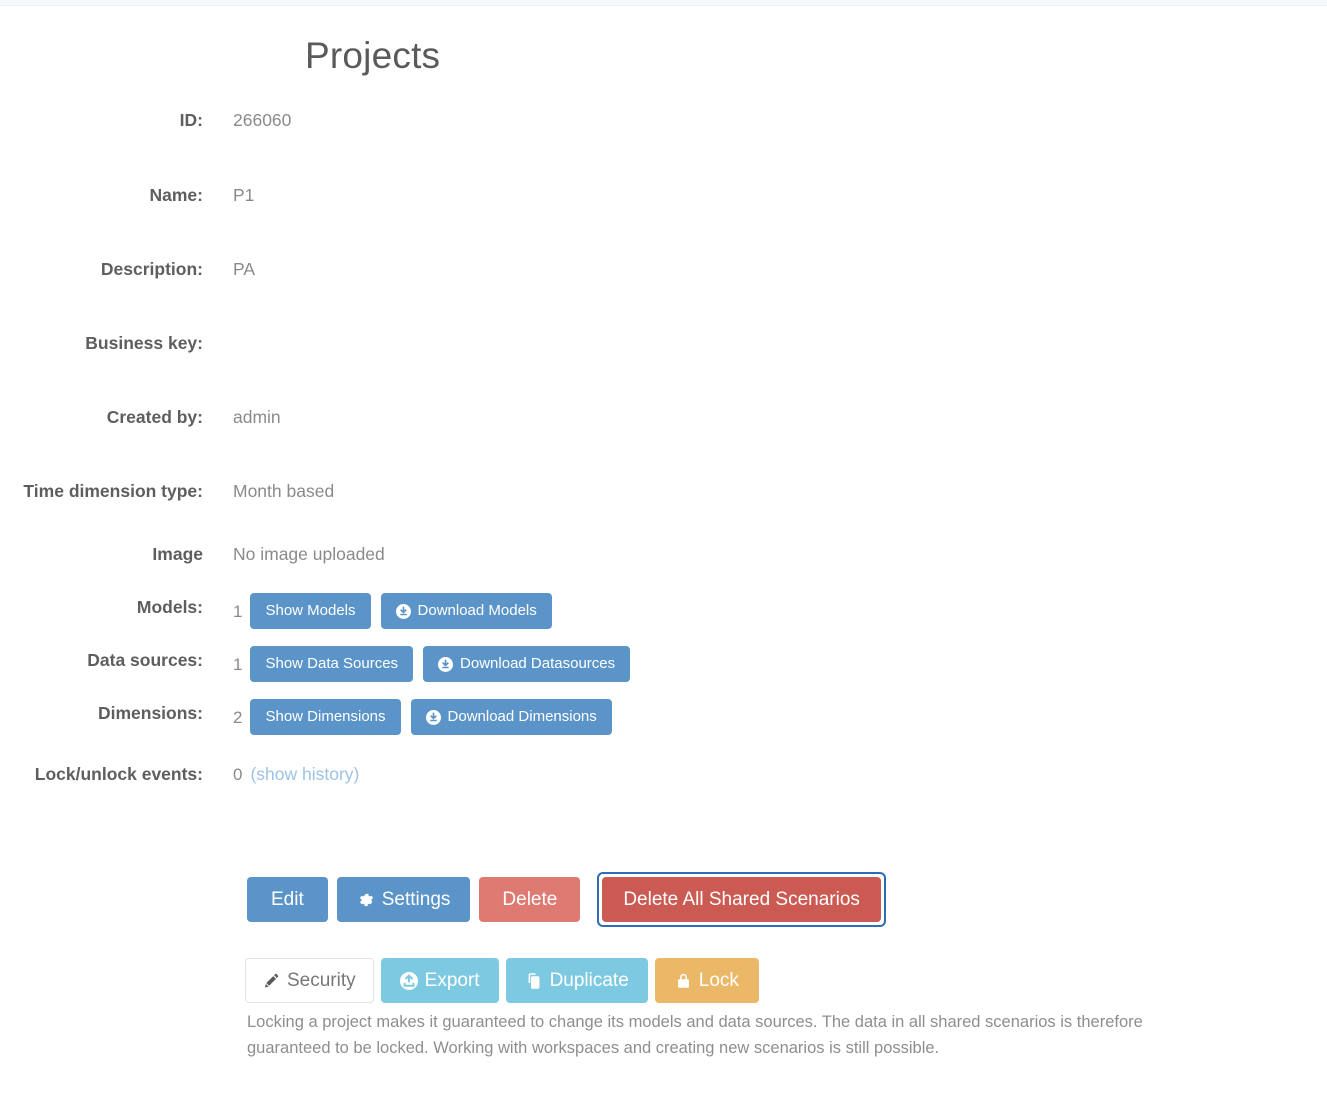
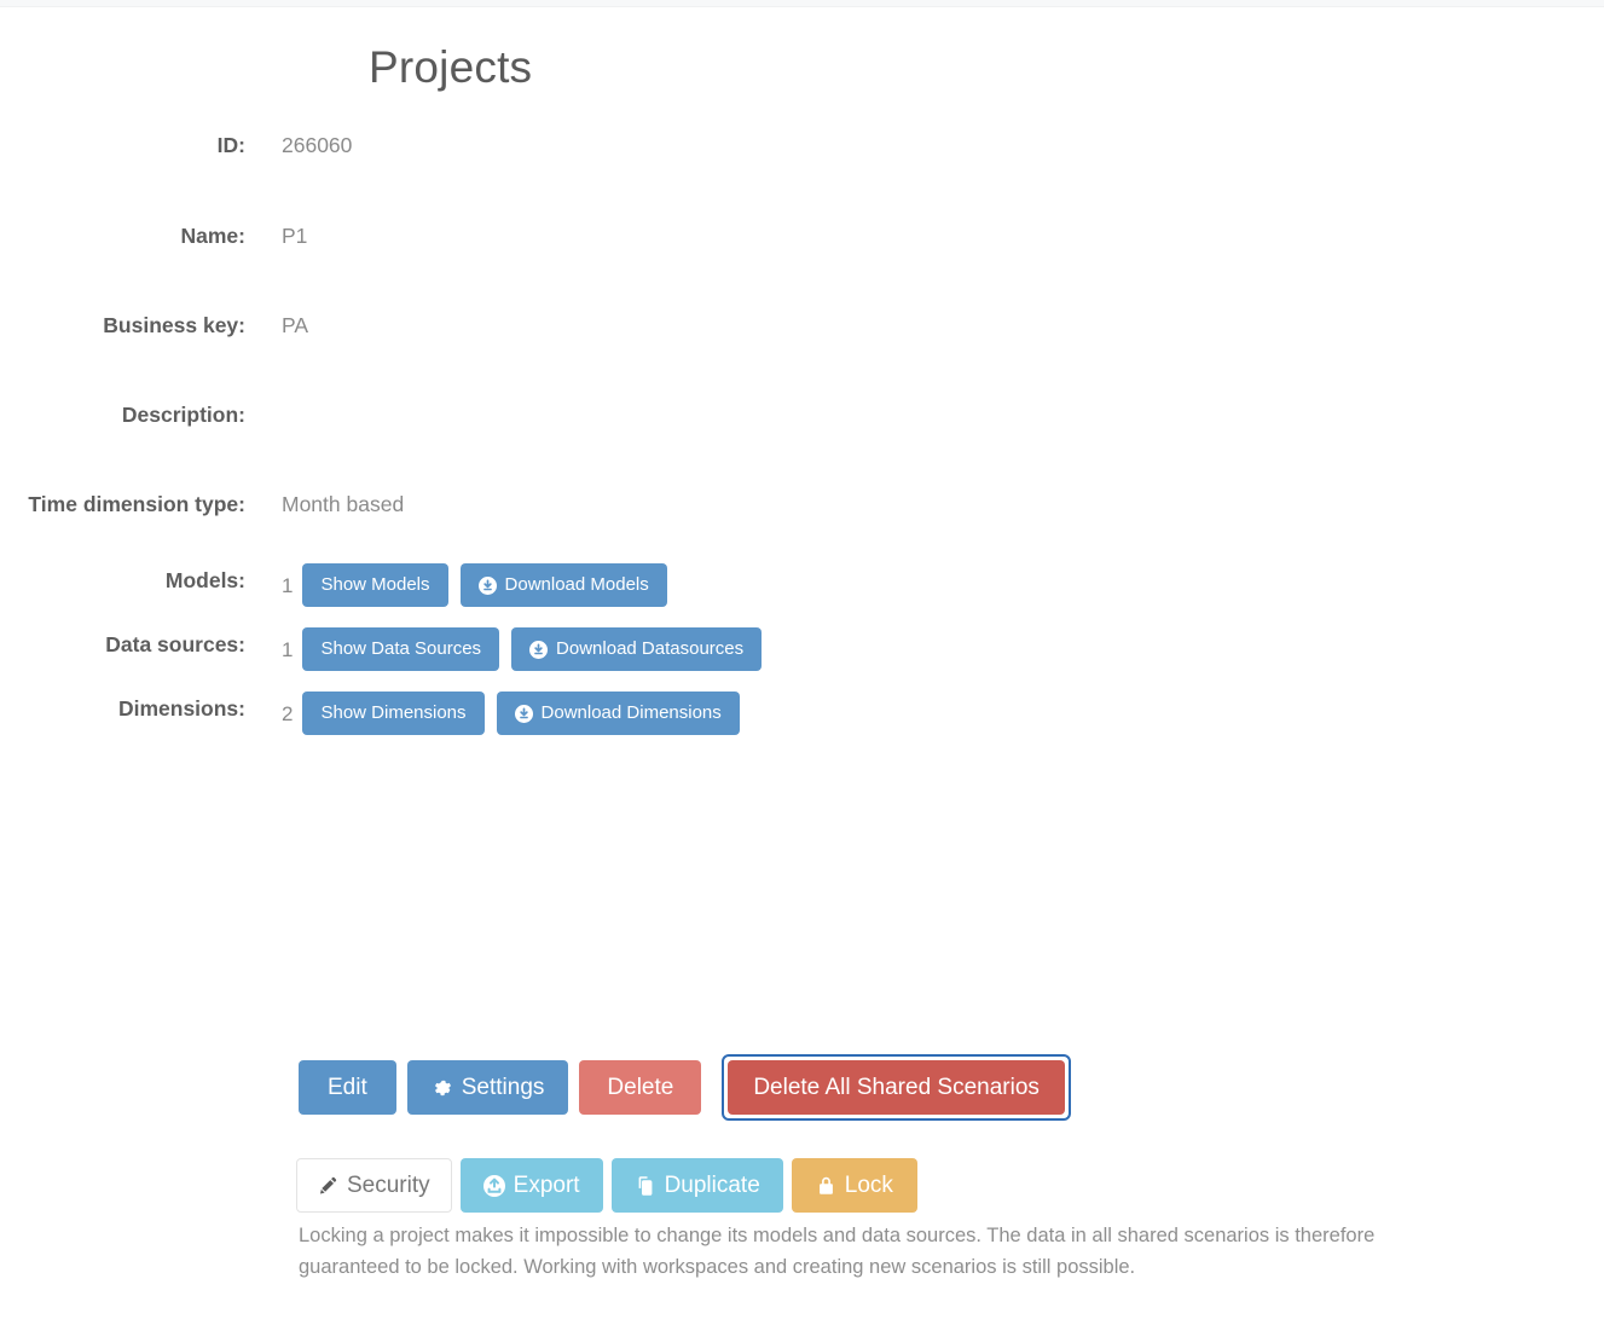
  Projects
  ID:
  266060
  Name:
  P1
- Description:
+ Business key:
  PA
- Business key:
+ Description:
- Created by:
- admin
  Time dimension type:
  Month based
- Image
- No image uploaded
  Models:
  1
  Show Models
  Download Models
  Data sources:
  1
  Show Data Sources
  Download Datasources
  Dimensions:
  2
  Show Dimensions
  Download Dimensions
- Lock/unlock events:
- 0
- (show history)
  Edit
  Settings
  Delete
  Delete All Shared Scenarios
  Security
  Export
  Duplicate
  Lock
- Locking a project makes it guaranteed to change its models and data sources. The data in all shared scenarios is therefore guaranteed to be locked. Working with workspaces and creating new scenarios is still possible.
+ Locking a project makes it impossible to change its models and data sources. The data in all shared scenarios is therefore guaranteed to be locked. Working with workspaces and creating new scenarios is still possible.
